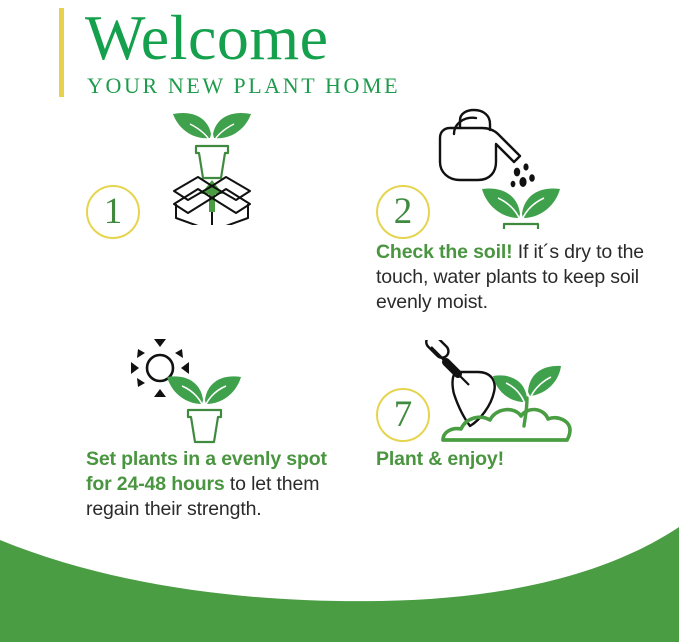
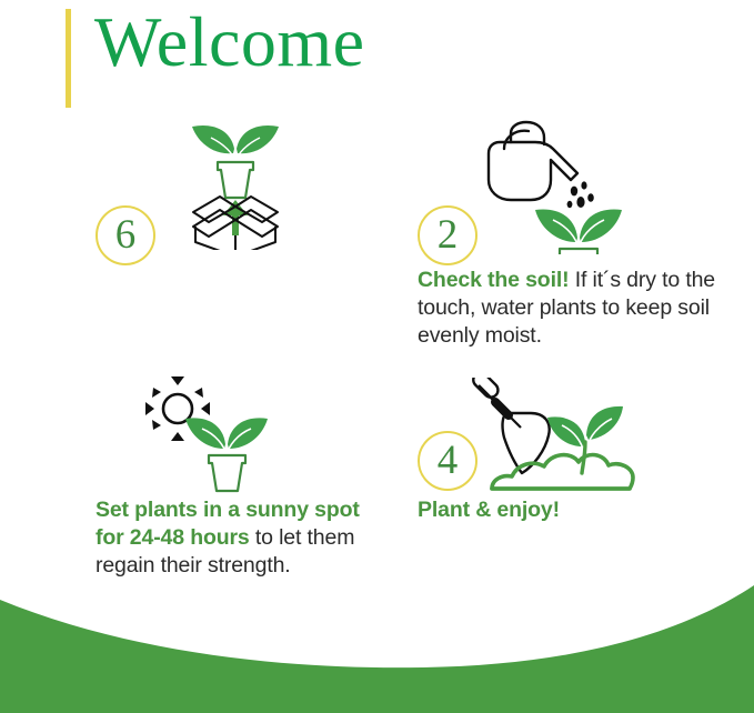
  Welcome
- YOUR NEW PLANT HOME
- 1
+ 6
  2
  Check the soil! If it´s dry to the touch, water plants to keep soil evenly moist.
- Set plants in a evenly spot for 24-48 hours to let them regain their strength.
+ Set plants in a sunny spot for 24-48 hours to let them regain their strength.
- 7
+ 4
  Plant & enjoy!
